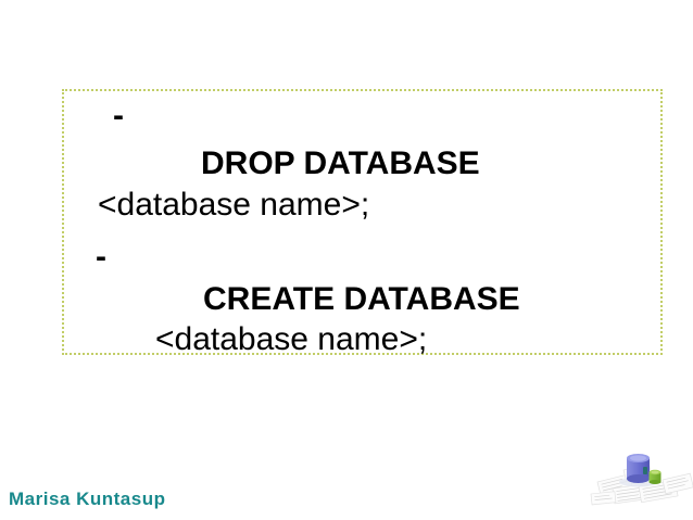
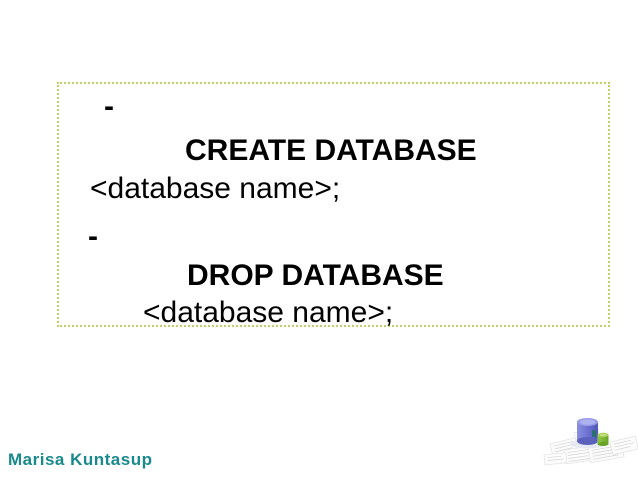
  -
- DROP DATABASE
+ CREATE DATABASE
  <database name>;
  -
- CREATE DATABASE
+ DROP DATABASE
  <database name>;
  Marisa Kuntasup
